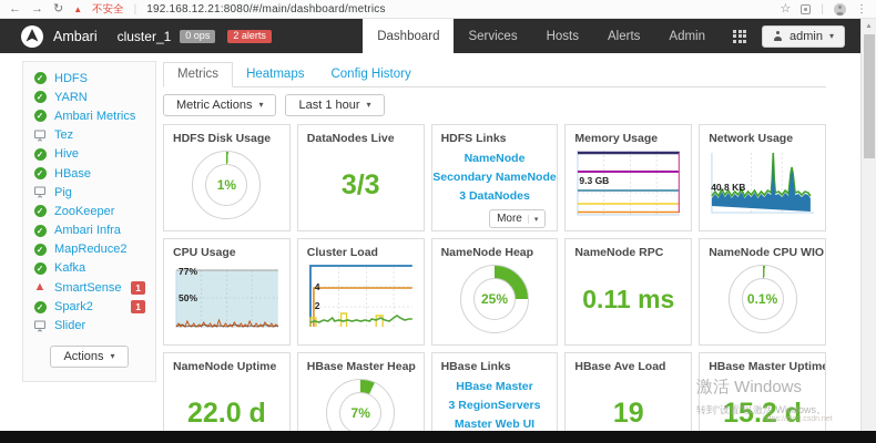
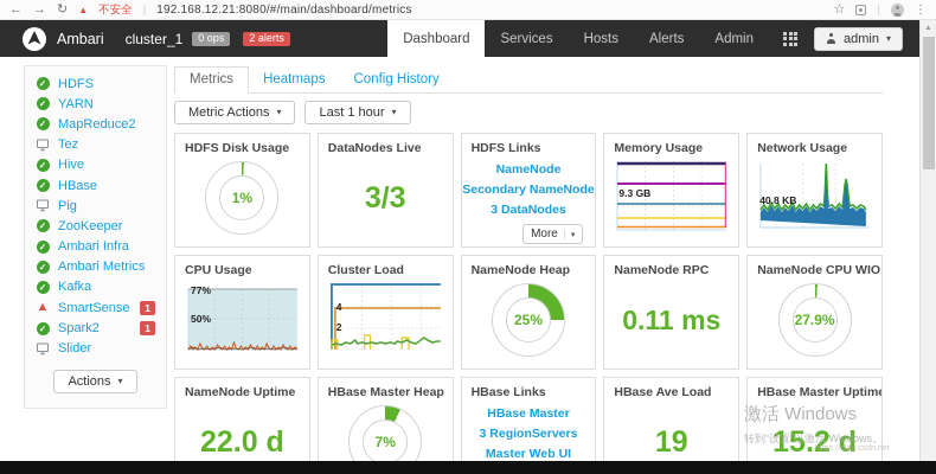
  ←
  →
  ↻
  ▲
  不安全
  192.168.12.21:8080/#/main/dashboard/metrics
  ☆
  |
  ⋮
  Ambari
  cluster_1
  0 ops
  2 alerts
  Dashboard
  Services
  Hosts
  Alerts
  Admin
  admin
  ▾
  ✓
  HDFS
  ✓
  YARN
  ✓
- Ambari Metrics
+ MapReduce2
  Tez
  ✓
  Hive
  ✓
  HBase
  Pig
  ✓
  ZooKeeper
  ✓
  Ambari Infra
  ✓
- MapReduce2
+ Ambari Metrics
  ✓
  Kafka
  ▲
  SmartSense
  1
  ✓
  Spark2
  1
  Slider
  Actions
  ▾
  Metrics
  Heatmaps
  Config History
  Metric Actions
  ▾
  Last 1 hour
  ▾
  HDFS Disk Usage
  1%
  DataNodes Live
  3/3
  HDFS Links
  NameNode
  Secondary NameNode
  3 DataNodes
  More
  Memory Usage
  9.3 GB
  Network Usage
  40.8 KB
  CPU Usage
  77%
  50%
  Cluster Load
  4
  2
  NameNode Heap
  25%
  NameNode RPC
  0.11 ms
  NameNode CPU WIO
- 0.1%
+ 27.9%
  NameNode Uptime
  22.0 d
  HBase Master Heap
  7%
  HBase Links
  HBase Master
  3 RegionServers
  Master Web UI
  HBase Ave Load
  19
  HBase Master Uptim
  15.2 d
  激活 Windows
  转到“设置”以激活 Windows。
